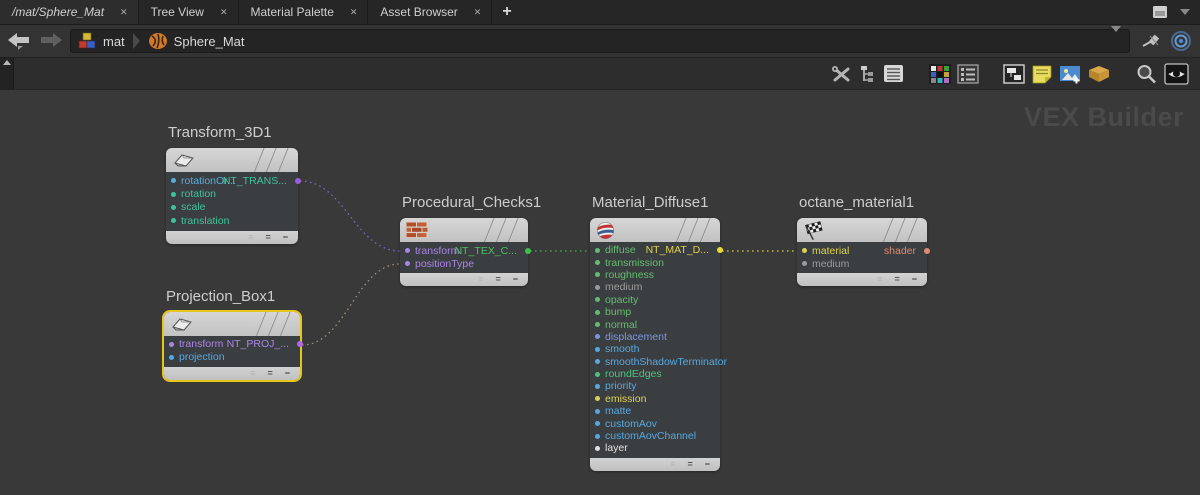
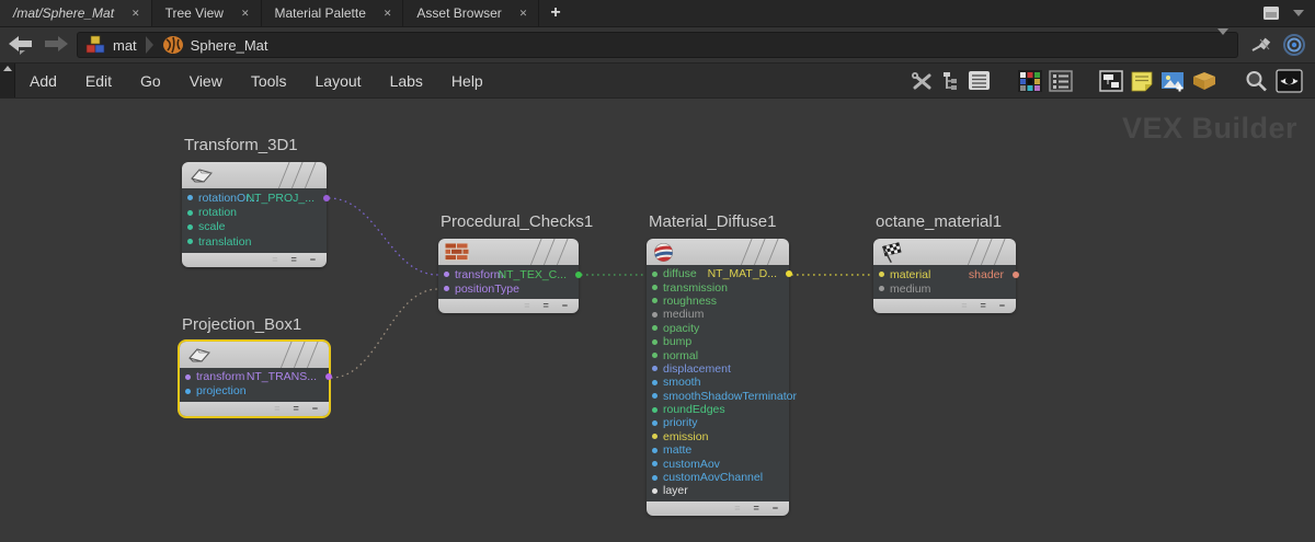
  /mat/Sphere_Mat
  ✕
  Tree View
  ✕
  Material Palette
  ✕
  Asset Browser
  ✕
  +
  mat
  Sphere_Mat
+ Add
+ Edit
+ Go
+ View
+ Tools
+ Layout
+ Labs
+ Help
  Transform_3D1
  rotationOr...
- NT_TRANS...
+ NT_PROJ_...
  rotation
  scale
  translation
  =
  −
  Procedural_Checks1
  transform
  NT_TEX_C...
  positionType
  =
  −
  Material_Diffuse1
  diffuse
  NT_MAT_D...
  transmission
  roughness
  medium
  opacity
  bump
  normal
  displacement
  smooth
  smoothShadowTerminator
  roundEdges
  priority
  emission
  matte
  customAov
  customAovChannel
  layer
  =
  −
  octane_material1
  material
  shader
  medium
  =
  −
  Projection_Box1
  transform
- NT_PROJ_...
+ NT_TRANS...
  projection
  =
  −
